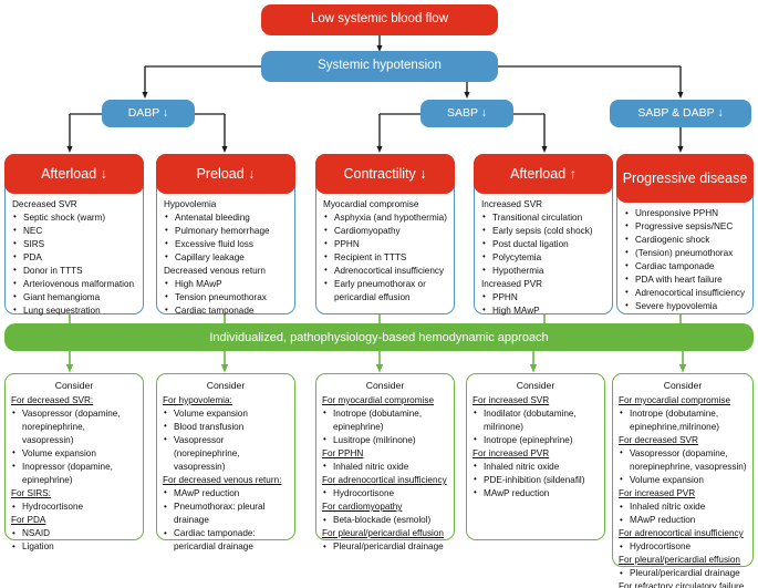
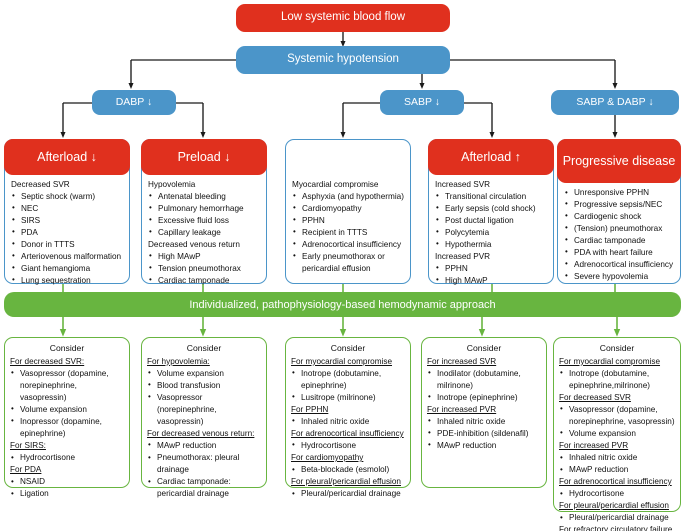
  Low systemic blood flow
  Systemic hypotension
  DABP ↓
  SABP ↓
  SABP & DABP ↓
  Afterload ↓
  Decreased SVR
  Septic shock (warm)
  NEC
  SIRS
  PDA
  Donor in TTTS
  Arteriovenous malformation
  Giant hemangioma
  Lung sequestration
  Preload ↓
  Hypovolemia
  Antenatal bleeding
  Pulmonary hemorrhage
  Excessive fluid loss
  Capillary leakage
  Decreased venous return
  High MAwP
  Tension pneumothorax
  Cardiac tamponade
- Contractility ↓
  Myocardial compromise
  Asphyxia (and hypothermia)
  Cardiomyopathy
  PPHN
  Recipient in TTTS
  Adrenocortical insufficiency
  Early pneumothorax or
  pericardial effusion
  Afterload ↑
  Increased SVR
  Transitional circulation
  Early sepsis (cold shock)
  Post ductal ligation
  Polycytemia
  Hypothermia
  Increased PVR
  PPHN
  High MAwP
  Progressive disease
  Unresponsive PPHN
  Progressive sepsis/NEC
  Cardiogenic shock
  (Tension) pneumothorax
  Cardiac tamponade
  PDA with heart failure
  Adrenocortical insufficiency
  Severe hypovolemia
  Individualized, pathophysiology-based hemodynamic approach
  Consider
  For decreased SVR:
  Vasopressor (dopamine,
  norepinephrine, vasopressin)
  Volume expansion
  Inopressor (dopamine,
  epinephrine)
  For SIRS:
  Hydrocortisone
  For PDA
  NSAID
  Ligation
  Consider
  For hypovolemia:
  Volume expansion
  Blood transfusion
  Vasopressor
  (norepinephrine,
  vasopressin)
  For decreased venous return:
  MAwP reduction
  Pneumothorax: pleural
  drainage
  Cardiac tamponade:
  pericardial drainage
  Consider
  For myocardial compromise
  Inotrope (dobutamine,
  epinephrine)
  Lusitrope (milrinone)
  For PPHN
  Inhaled nitric oxide
  For adrenocortical insufficiency
  Hydrocortisone
  For cardiomyopathy
  Beta-blockade (esmolol)
  For pleural/pericardial effusion
  Pleural/pericardial drainage
  Consider
  For increased SVR
  Inodilator (dobutamine,
  milrinone)
  Inotrope (epinephrine)
  For increased PVR
  Inhaled nitric oxide
  PDE-inhibition (sildenafil)
  MAwP reduction
  Consider
  For myocardial compromise
  Inotrope (dobutamine,
  epinephrine,milrinone)
  For decreased SVR
  Vasopressor (dopamine,
  norepinephrine, vasopressin)
  Volume expansion
  For increased PVR
  Inhaled nitric oxide
  MAwP reduction
  For adrenocortical insufficiency
  Hydrocortisone
  For pleural/pericardial effusion
  Pleural/pericardial drainage
  For refractory circulatory failure
